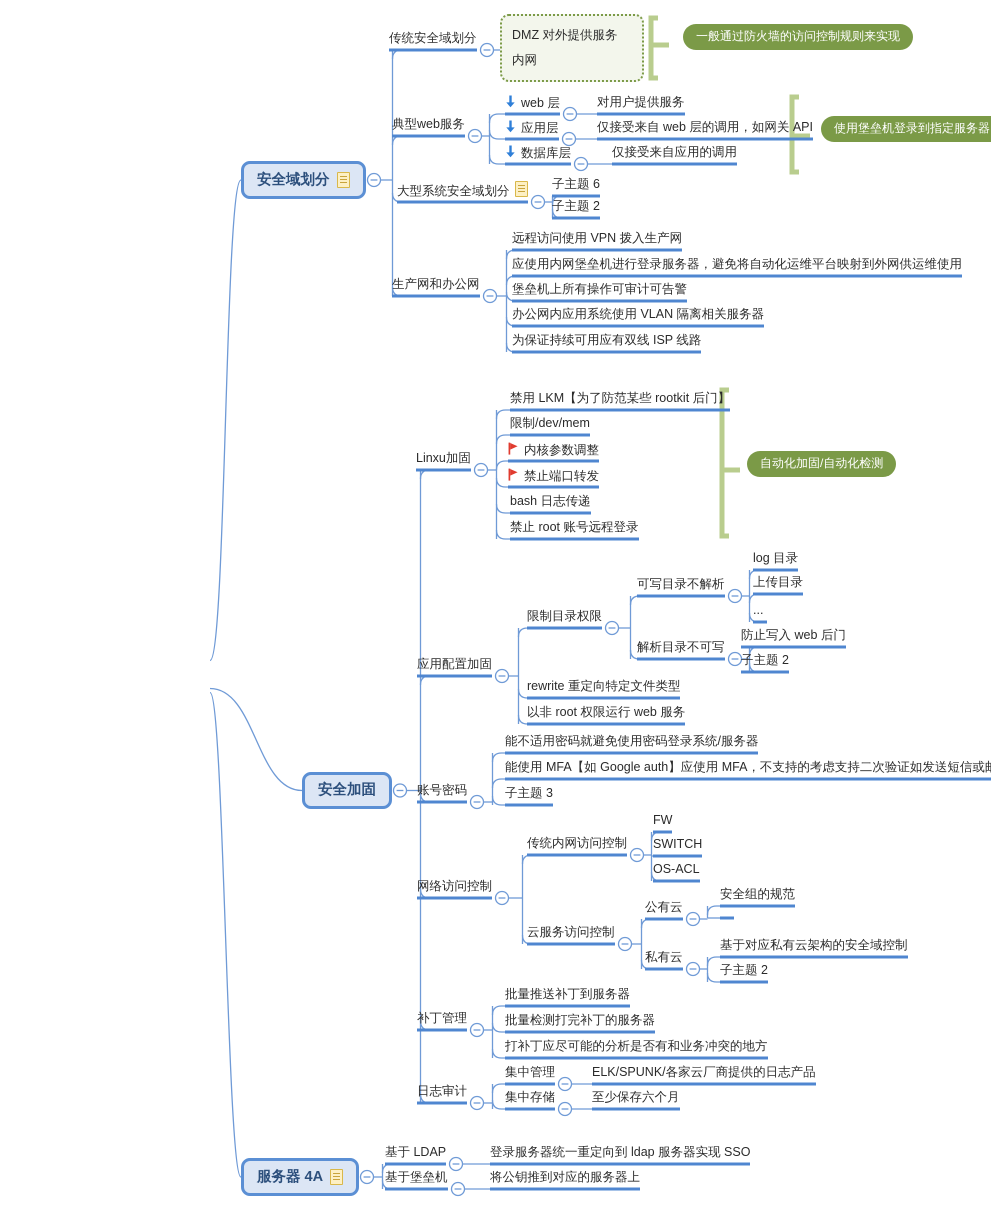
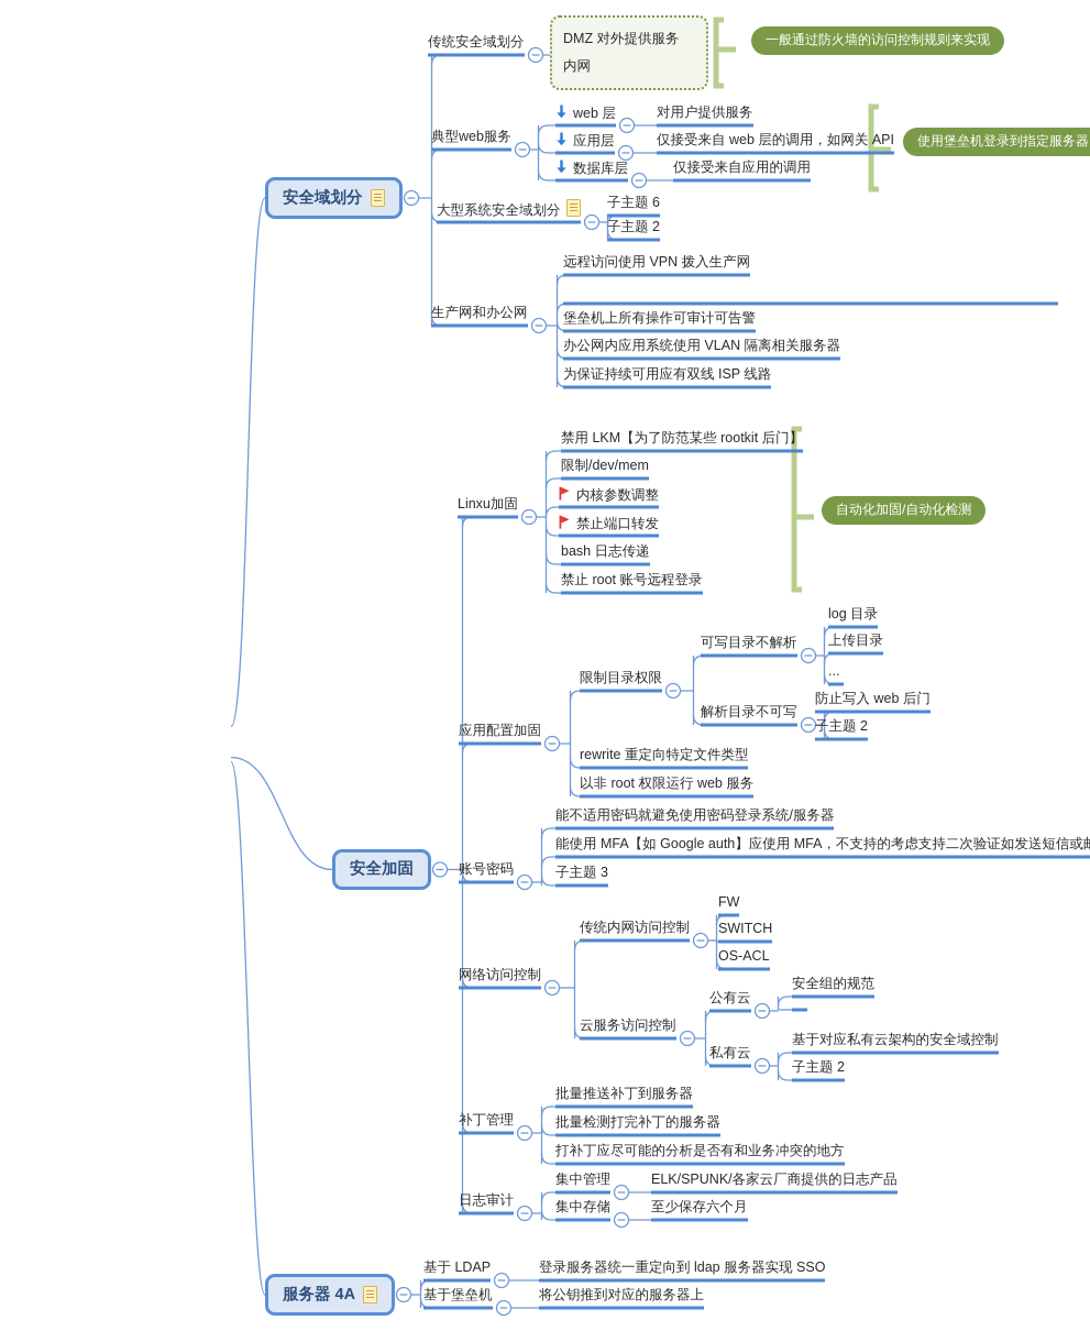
  安全域划分
  安全加固
  服务器 4A
  一般通过防火墙的访问控制规则来实现
  使用堡垒机登录到指定服务器
  自动化加固/自动化检测
  传统安全域划分
  DMZ 对外提供服务
  内网
  典型web服务
  web 层
  对用户提供服务
  应用层
  仅接受来自 web 层的调用，如网关 API
  数据库层
  仅接受来自应用的调用
  大型系统安全域划分
  子主题 6
  子主题 2
  生产网和办公网
  远程访问使用 VPN 拨入生产网
- 应使用内网堡垒机进行登录服务器，避免将自动化运维平台映射到外网供运维使用
  堡垒机上所有操作可审计可告警
  办公网内应用系统使用 VLAN 隔离相关服务器
  为保证持续可用应有双线 ISP 线路
  Linxu加固
  禁用 LKM【为了防范某些 rootkit 后门】
  限制/dev/mem
  内核参数调整
  禁止端口转发
  bash 日志传递
  禁止 root 账号远程登录
  应用配置加固
  限制目录权限
  可写目录不解析
  log 目录
  上传目录
  ...
  解析目录不可写
  防止写入 web 后门
  子主题 2
  rewrite 重定向特定文件类型
  以非 root 权限运行 web 服务
  账号密码
  能不适用密码就避免使用密码登录系统/服务器
  能使用 MFA【如 Google auth】应使用 MFA，不支持的考虑支持二次验证如发送短信或
  子主题 3
  网络访问控制
  传统内网访问控制
  FW
  SWITCH
  OS-ACL
  云服务访问控制
  公有云
  安全组的规范
  私有云
  基于对应私有云架构的安全域控制
  子主题 2
  补丁管理
  批量推送补丁到服务器
  批量检测打完补丁的服务器
  打补丁应尽可能的分析是否有和业务冲突的地方
  日志审计
  集中管理
  ELK/SPUNK/各家云厂商提供的日志产品
  集中存储
  至少保存六个月
  基于 LDAP
  登录服务器统一重定向到 ldap 服务器实现 SSO
  基于堡垒机
  将公钥推到对应的服务器上
